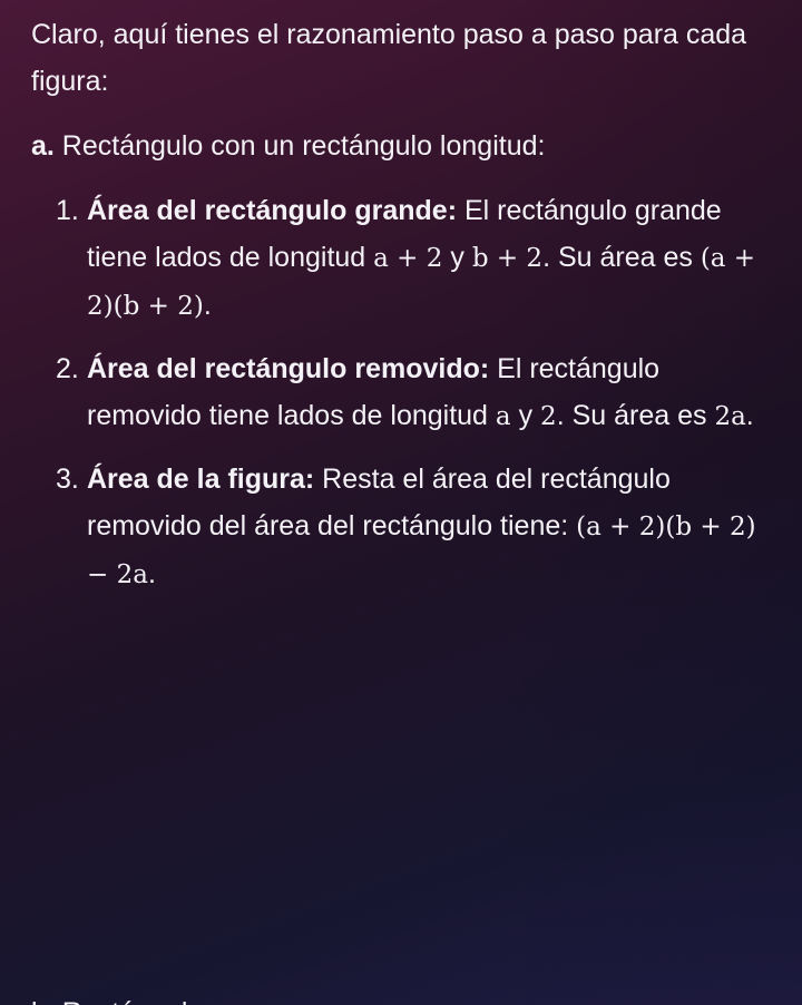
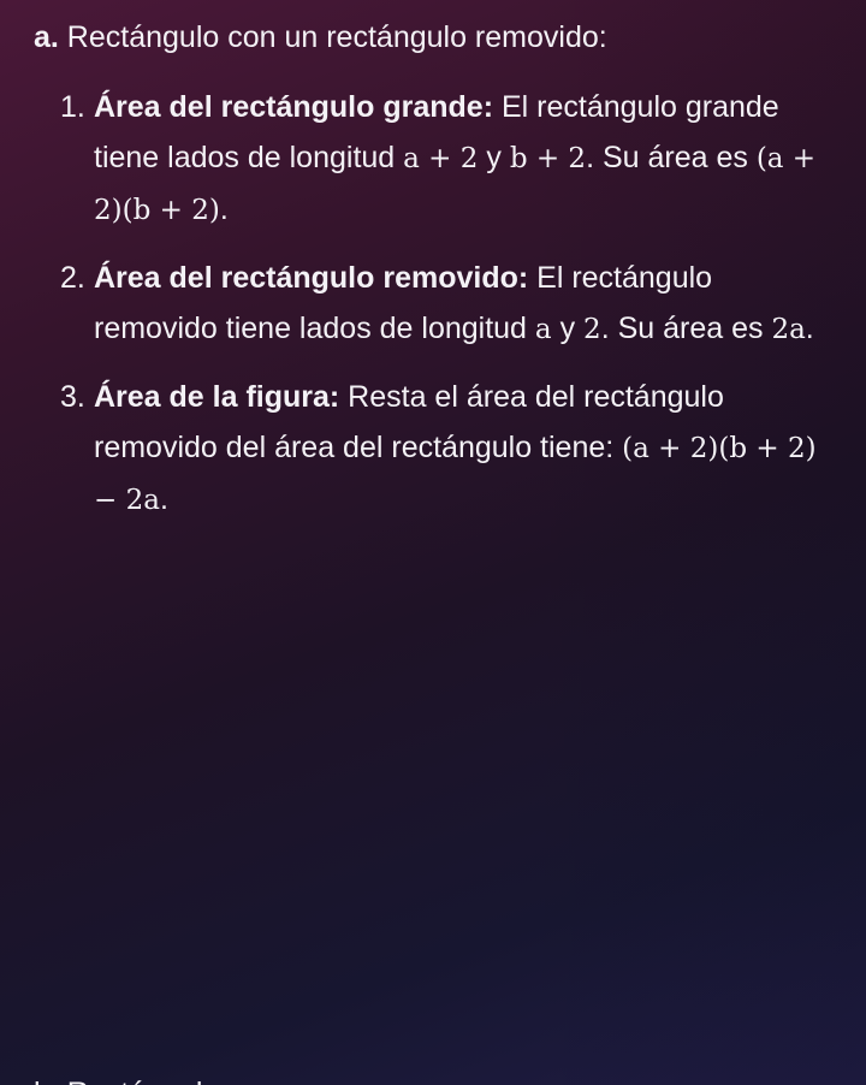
- Claro, aquí tienes el razonamiento paso a paso para cada figura:
- a. Rectángulo con un rectángulo longitud:
+ a. Rectángulo con un rectángulo removido:
  1.
  Área del rectángulo grande: El rectángulo grande tiene lados de longitud a + 2 y b + 2. Su área es (a + 2)(b + 2).
  2.
  Área del rectángulo removido: El rectángulo removido tiene lados de longitud a y 2. Su área es 2a.
  3.
  Área de la figura: Resta el área del rectángulo removido del área del rectángulo tiene: (a + 2)(b + 2) − 2a.
